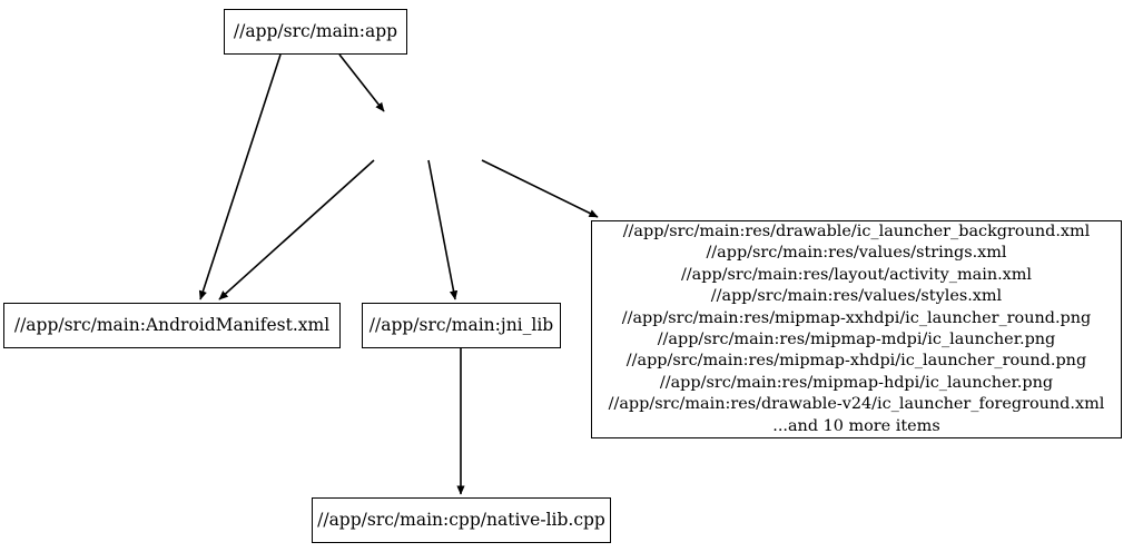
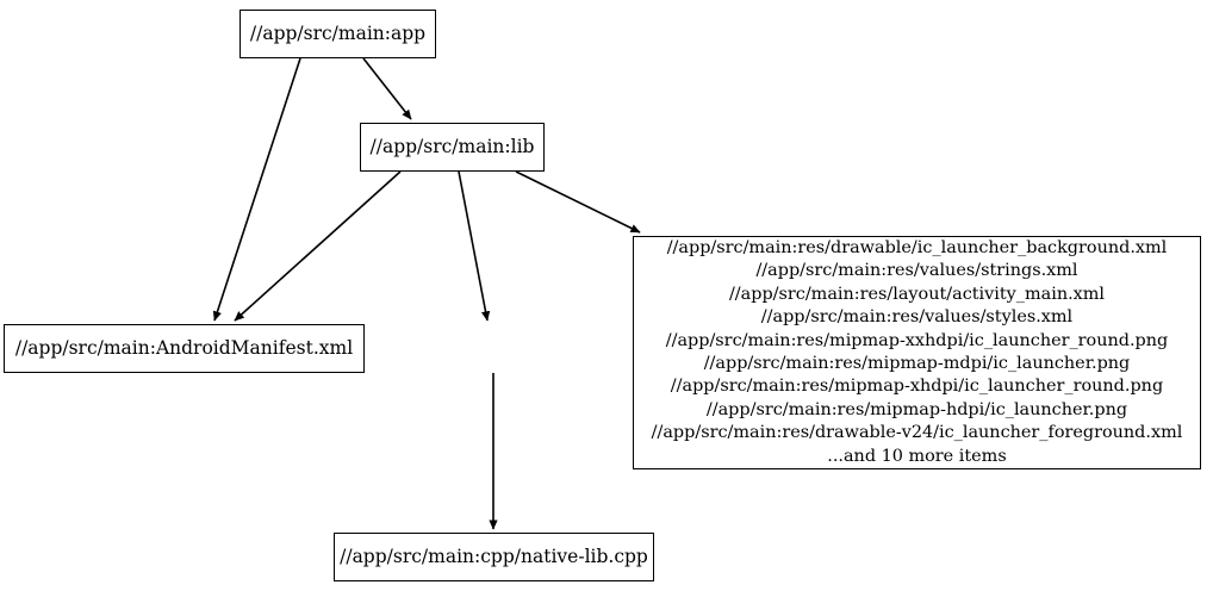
  //app/src/main:app
+ //app/src/main:lib
  //app/src/main:AndroidManifest.xml
- //app/src/main:jni_lib
  //app/src/main:cpp/native-lib.cpp
  //app/src/main:res/drawable/ic_launcher_background.xml
  //app/src/main:res/values/strings.xml
  //app/src/main:res/layout/activity_main.xml
  //app/src/main:res/values/styles.xml
  //app/src/main:res/mipmap-xxhdpi/ic_launcher_round.png
  //app/src/main:res/mipmap-mdpi/ic_launcher.png
  //app/src/main:res/mipmap-xhdpi/ic_launcher_round.png
  //app/src/main:res/mipmap-hdpi/ic_launcher.png
  //app/src/main:res/drawable-v24/ic_launcher_foreground.xml
  ...and 10 more items
